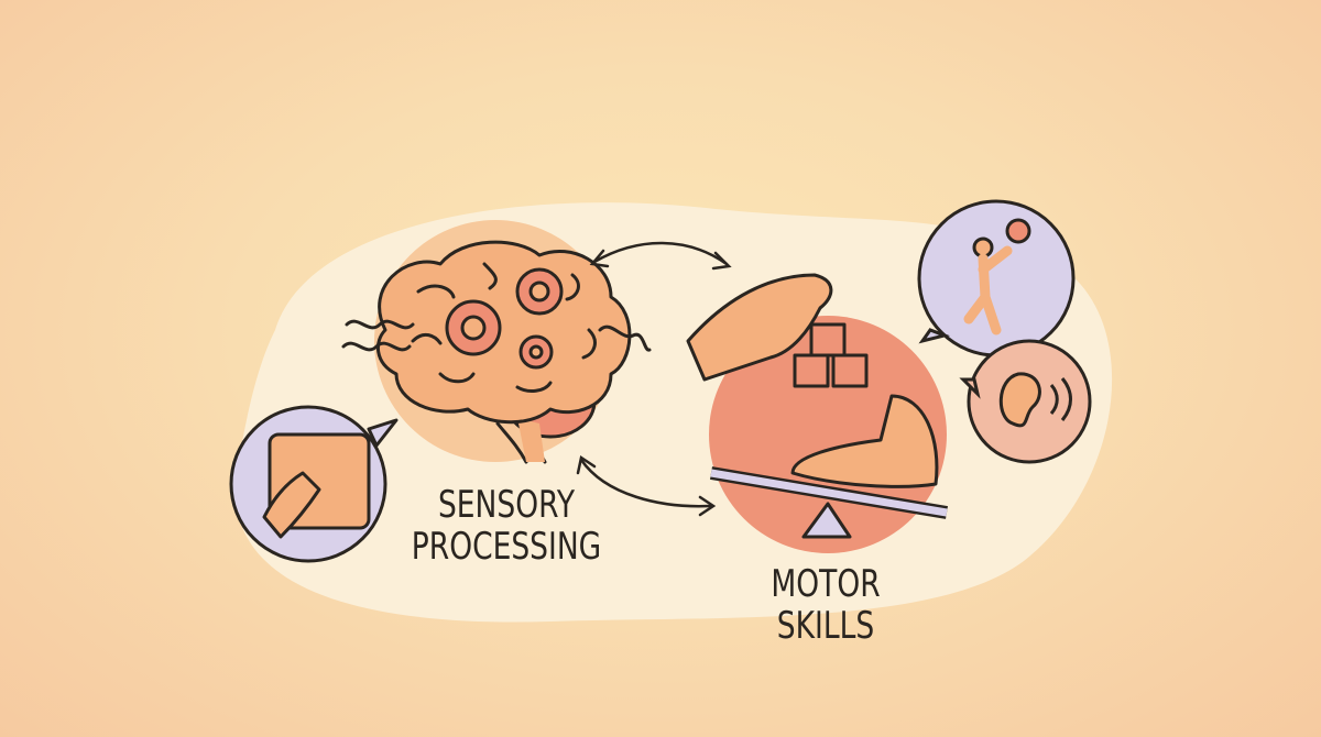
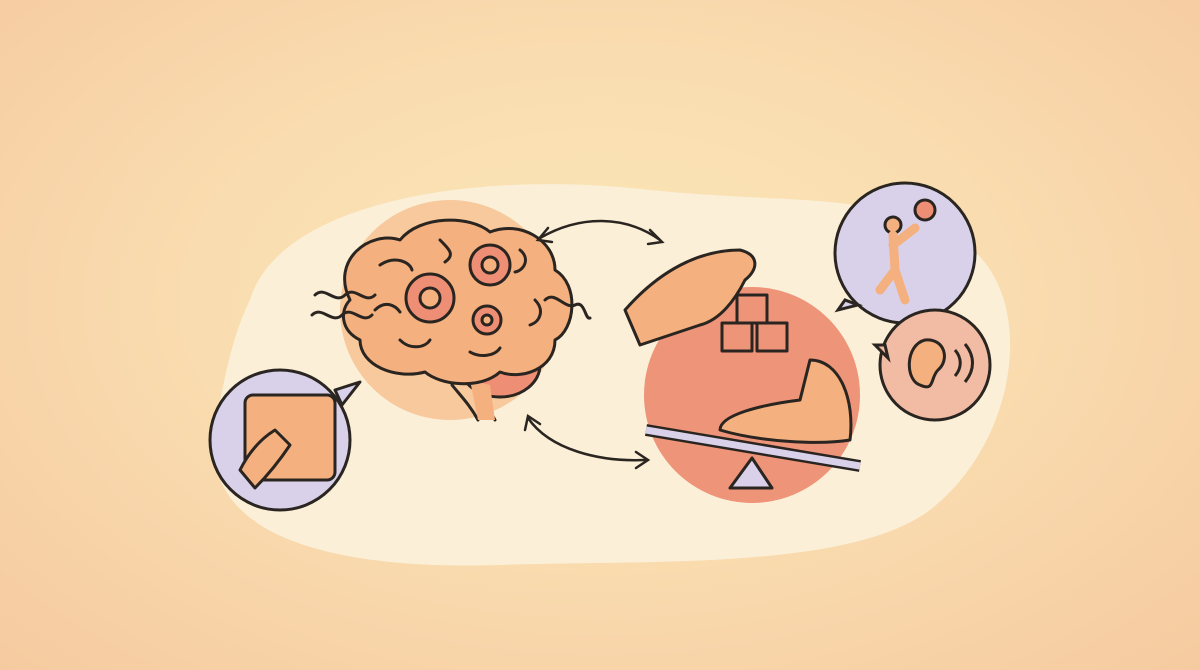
- SENSORY
- PROCESSING
- MOTOR SKILLS
